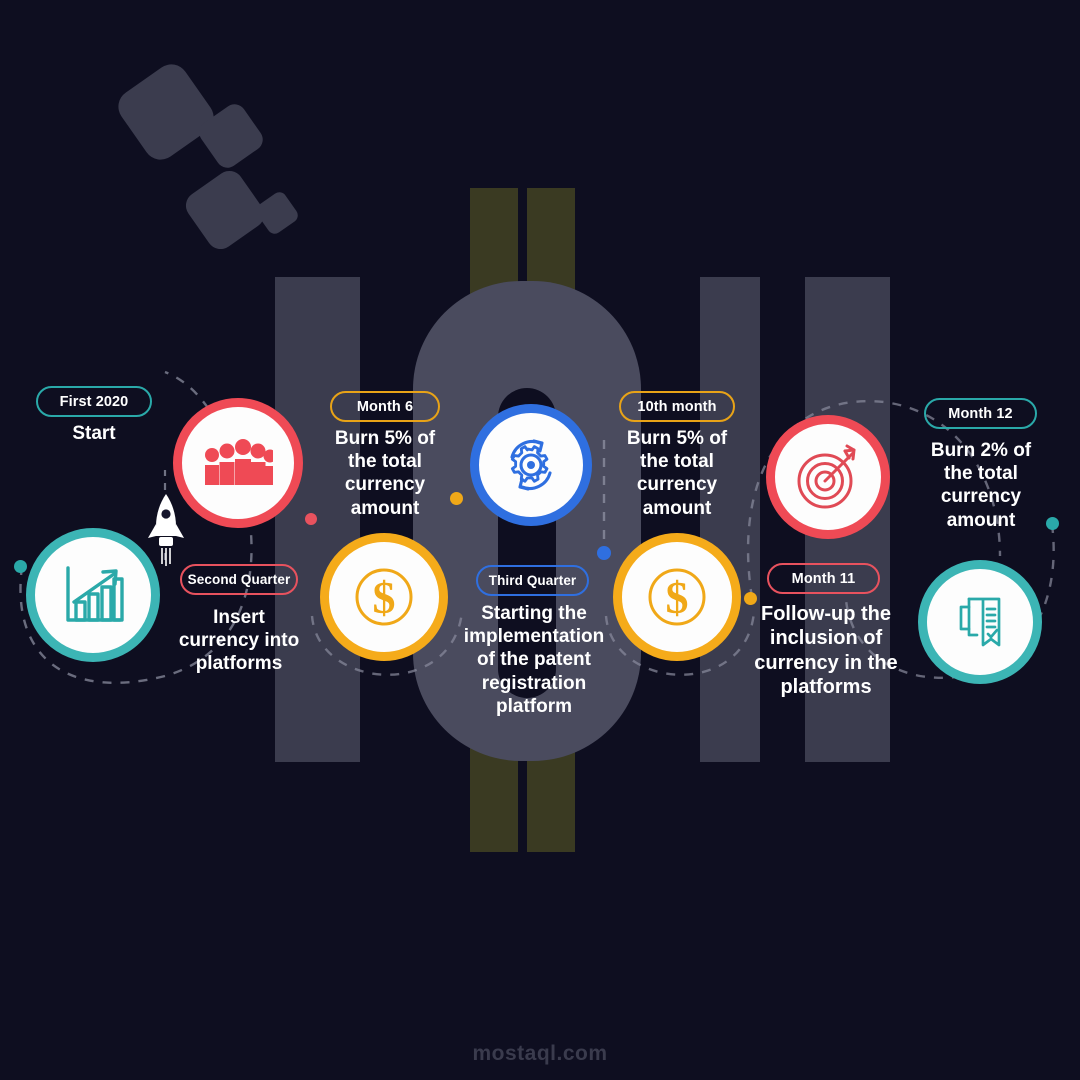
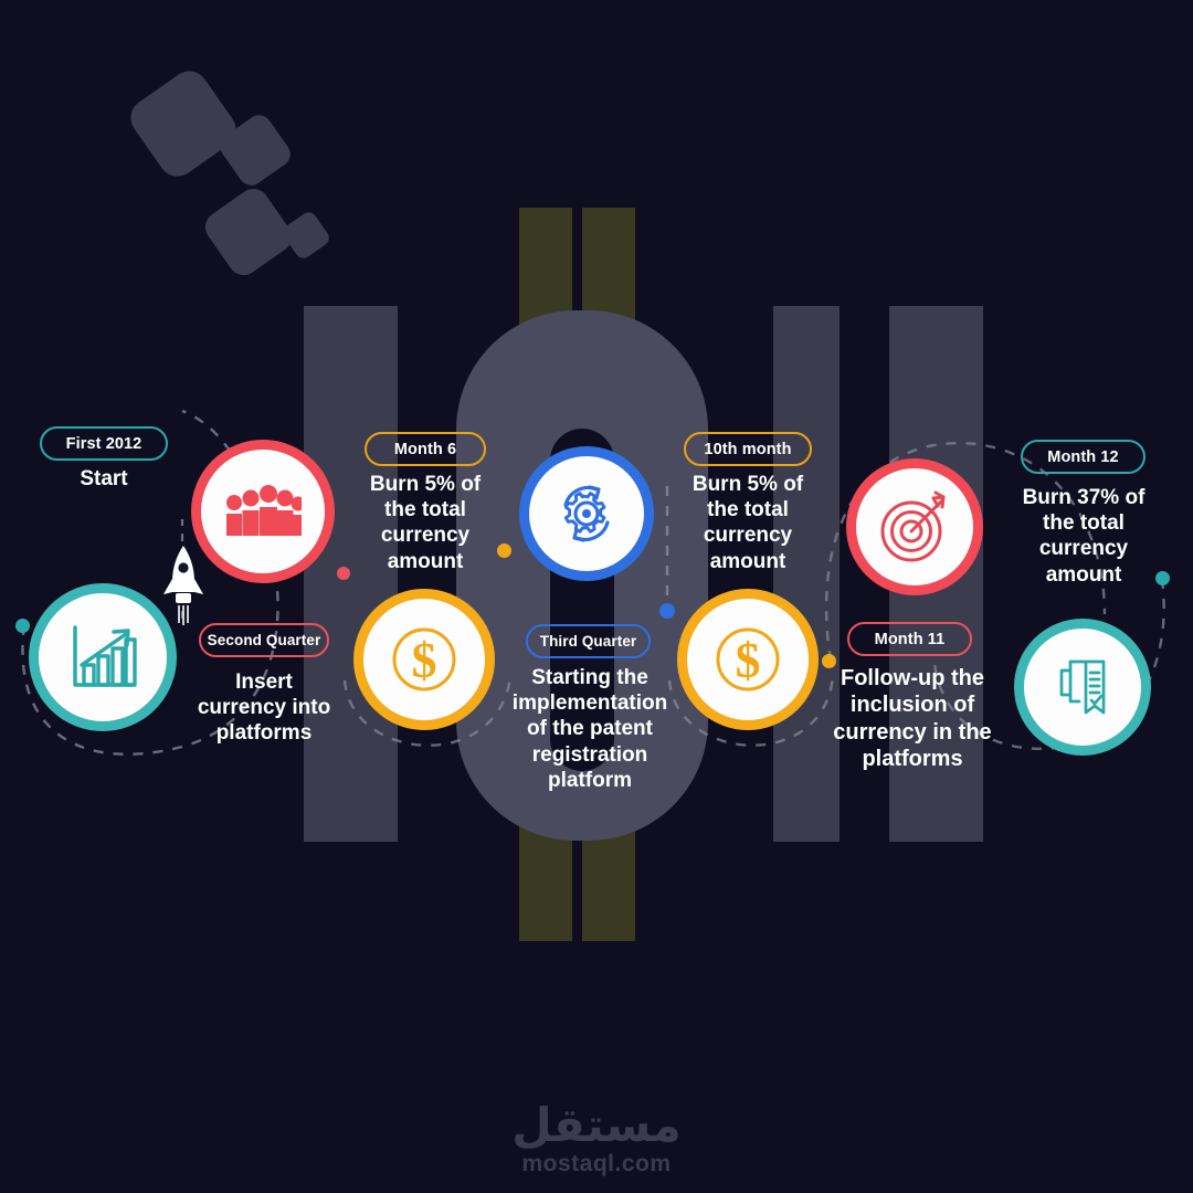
- First 2020
+ First 2012
  Start
  Second Quarter
  Insert currency into platforms
  Month 6
  Burn 5% of the total currency amount
  $
  Third Quarter
  Starting the implementation of the patent registration platform
  10th month
  Burn 5% of the total currency amount
  $
  Month 11
  Follow-up the inclusion of currency in the platforms
  Month 12
- Burn 2% of the total currency amount
+ Burn 37% of the total currency amount
+ مستقل
  mostaql.com
